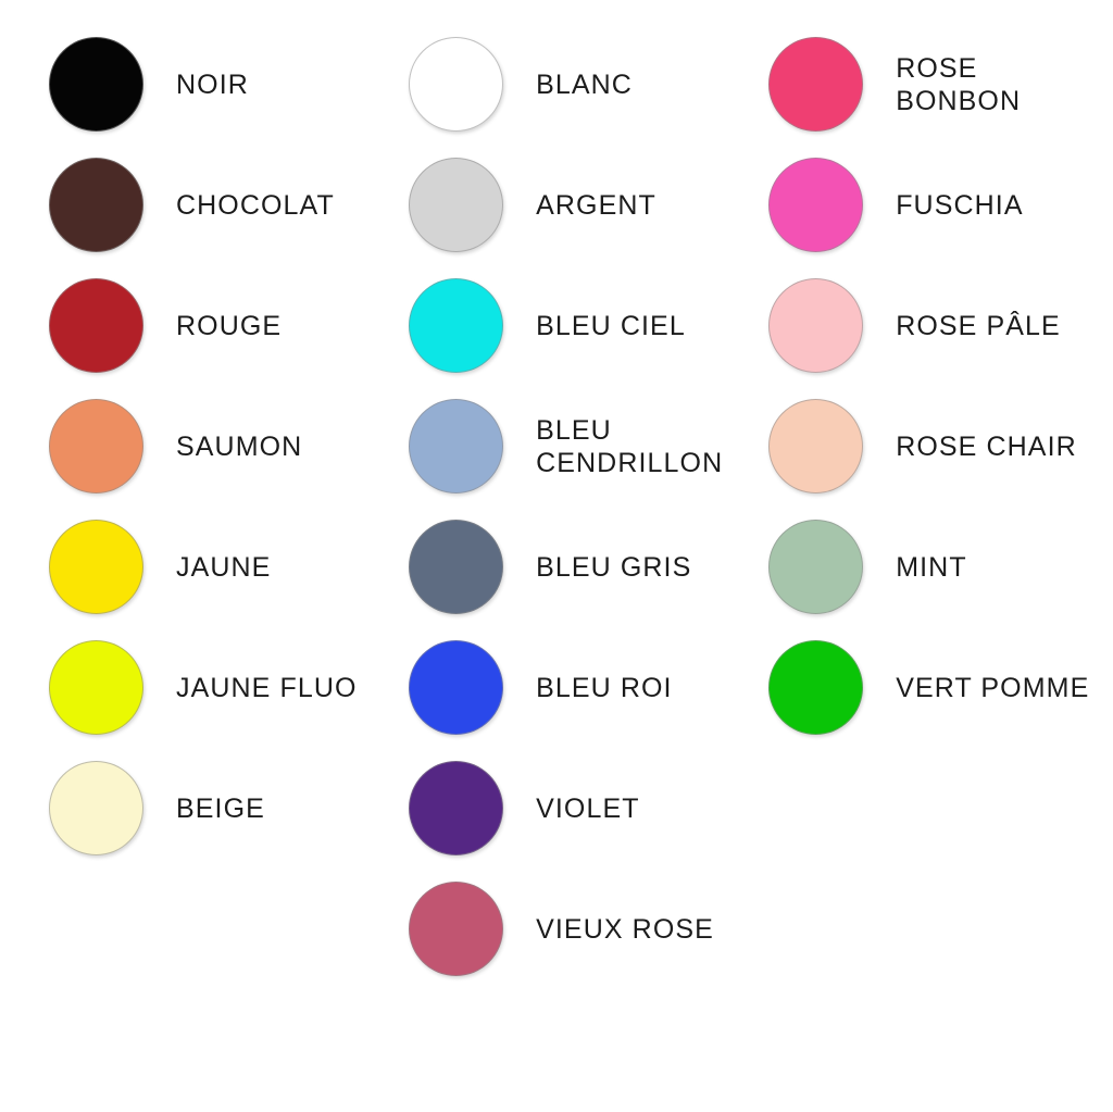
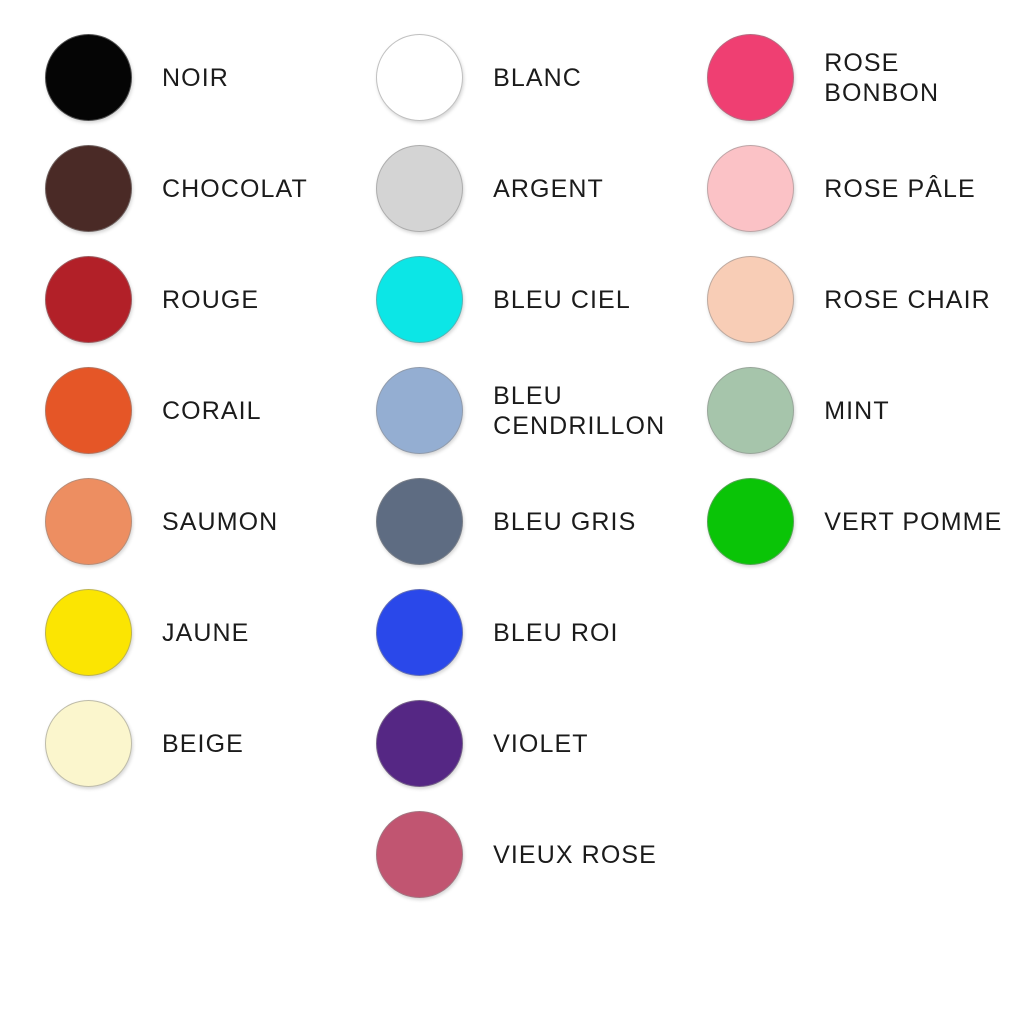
  NOIR
  CHOCOLAT
  ROUGE
+ CORAIL
  SAUMON
  JAUNE
- JAUNE FLUO
  BEIGE
  BLANC
  ARGENT
  BLEU CIEL
  BLEU
  CENDRILLON
  BLEU GRIS
  BLEU ROI
  VIOLET
  VIEUX ROSE
  ROSE
  BONBON
- FUSCHIA
  ROSE PÂLE
  ROSE CHAIR
  MINT
  VERT POMME
